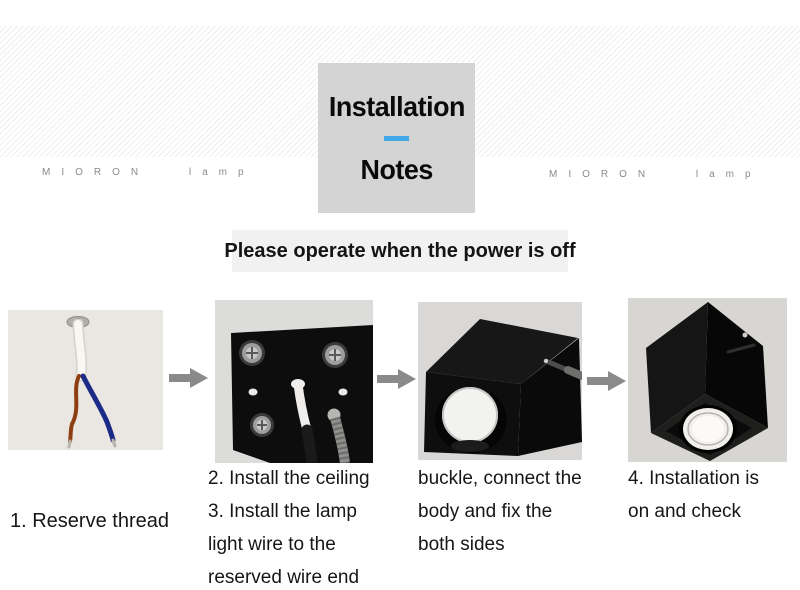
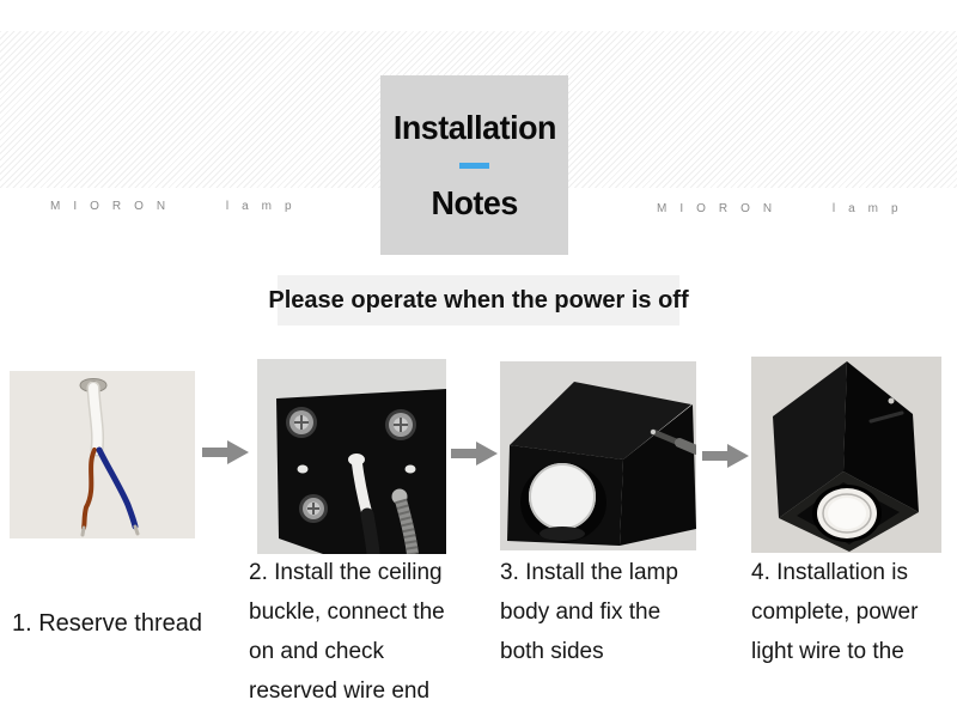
  MIORON lamp
  MIORON lamp
  Installation
  Notes
  Please operate when the power is off
  1. Reserve thread
  2. Install the ceiling
- 3. Install the lamp
+ buckle, connect the
- light wire to the
+ on and check
  reserved wire end
- buckle, connect the
+ 3. Install the lamp
  body and fix the
  both sides
  4. Installation is
+ complete, power
- on and check
+ light wire to the
